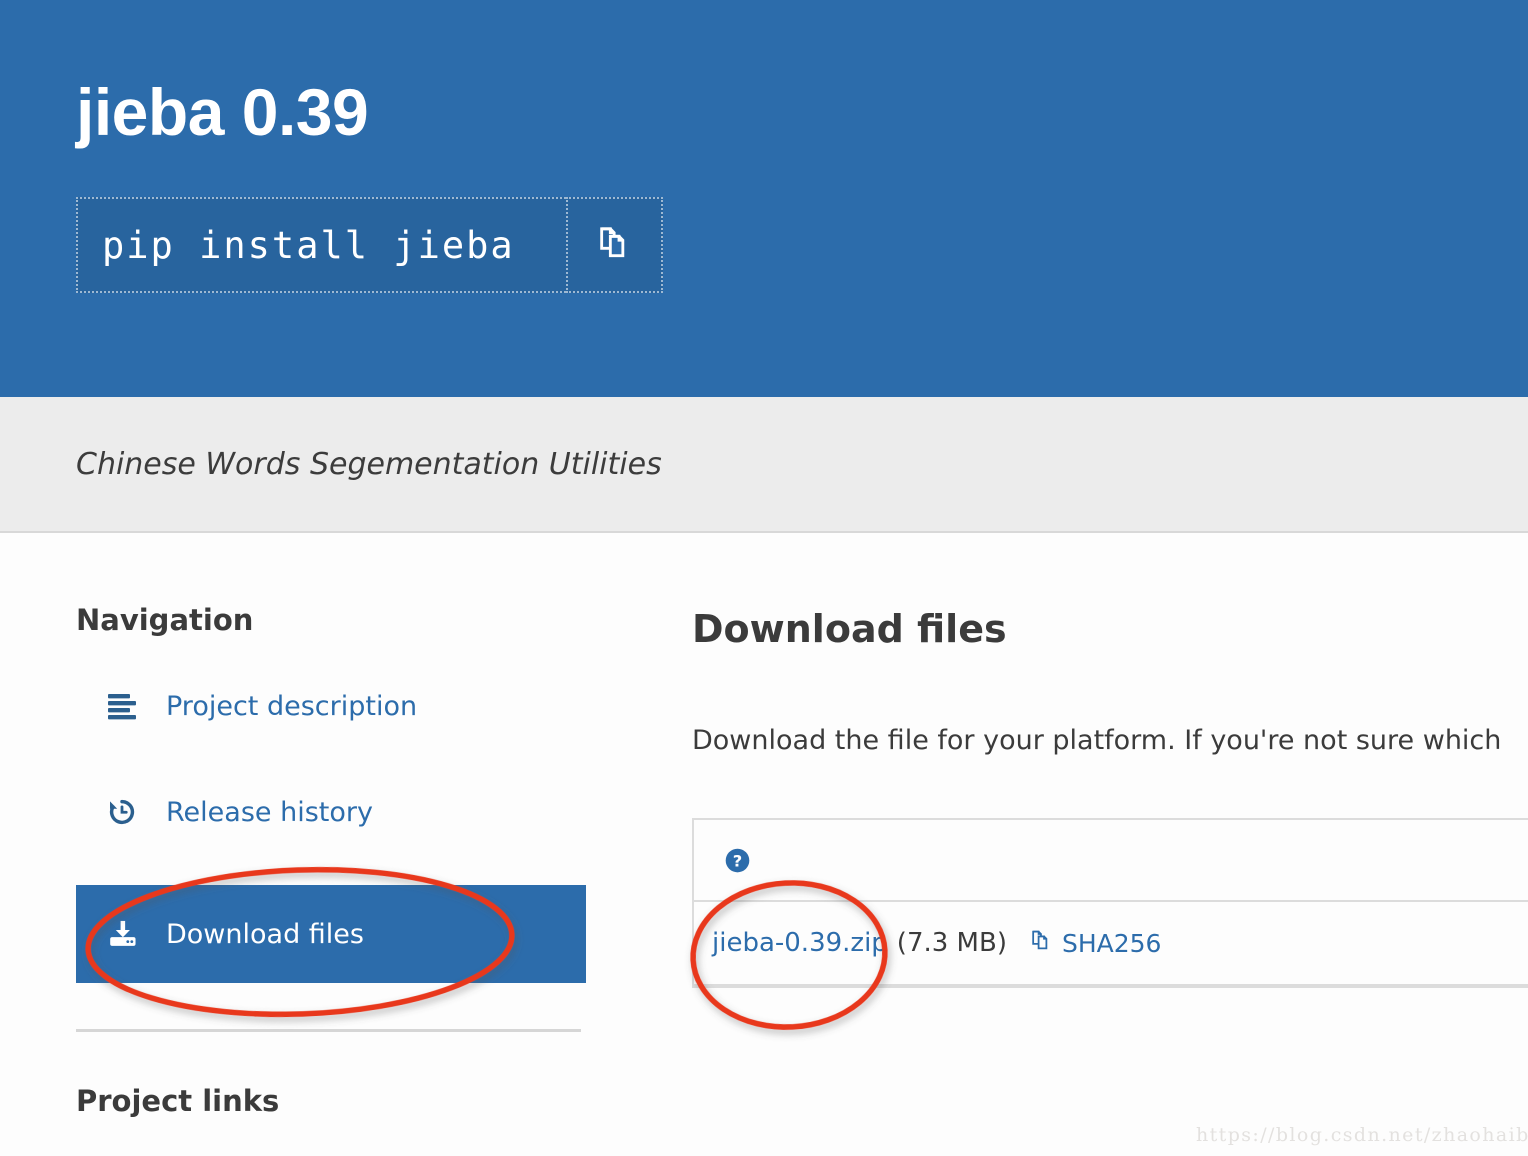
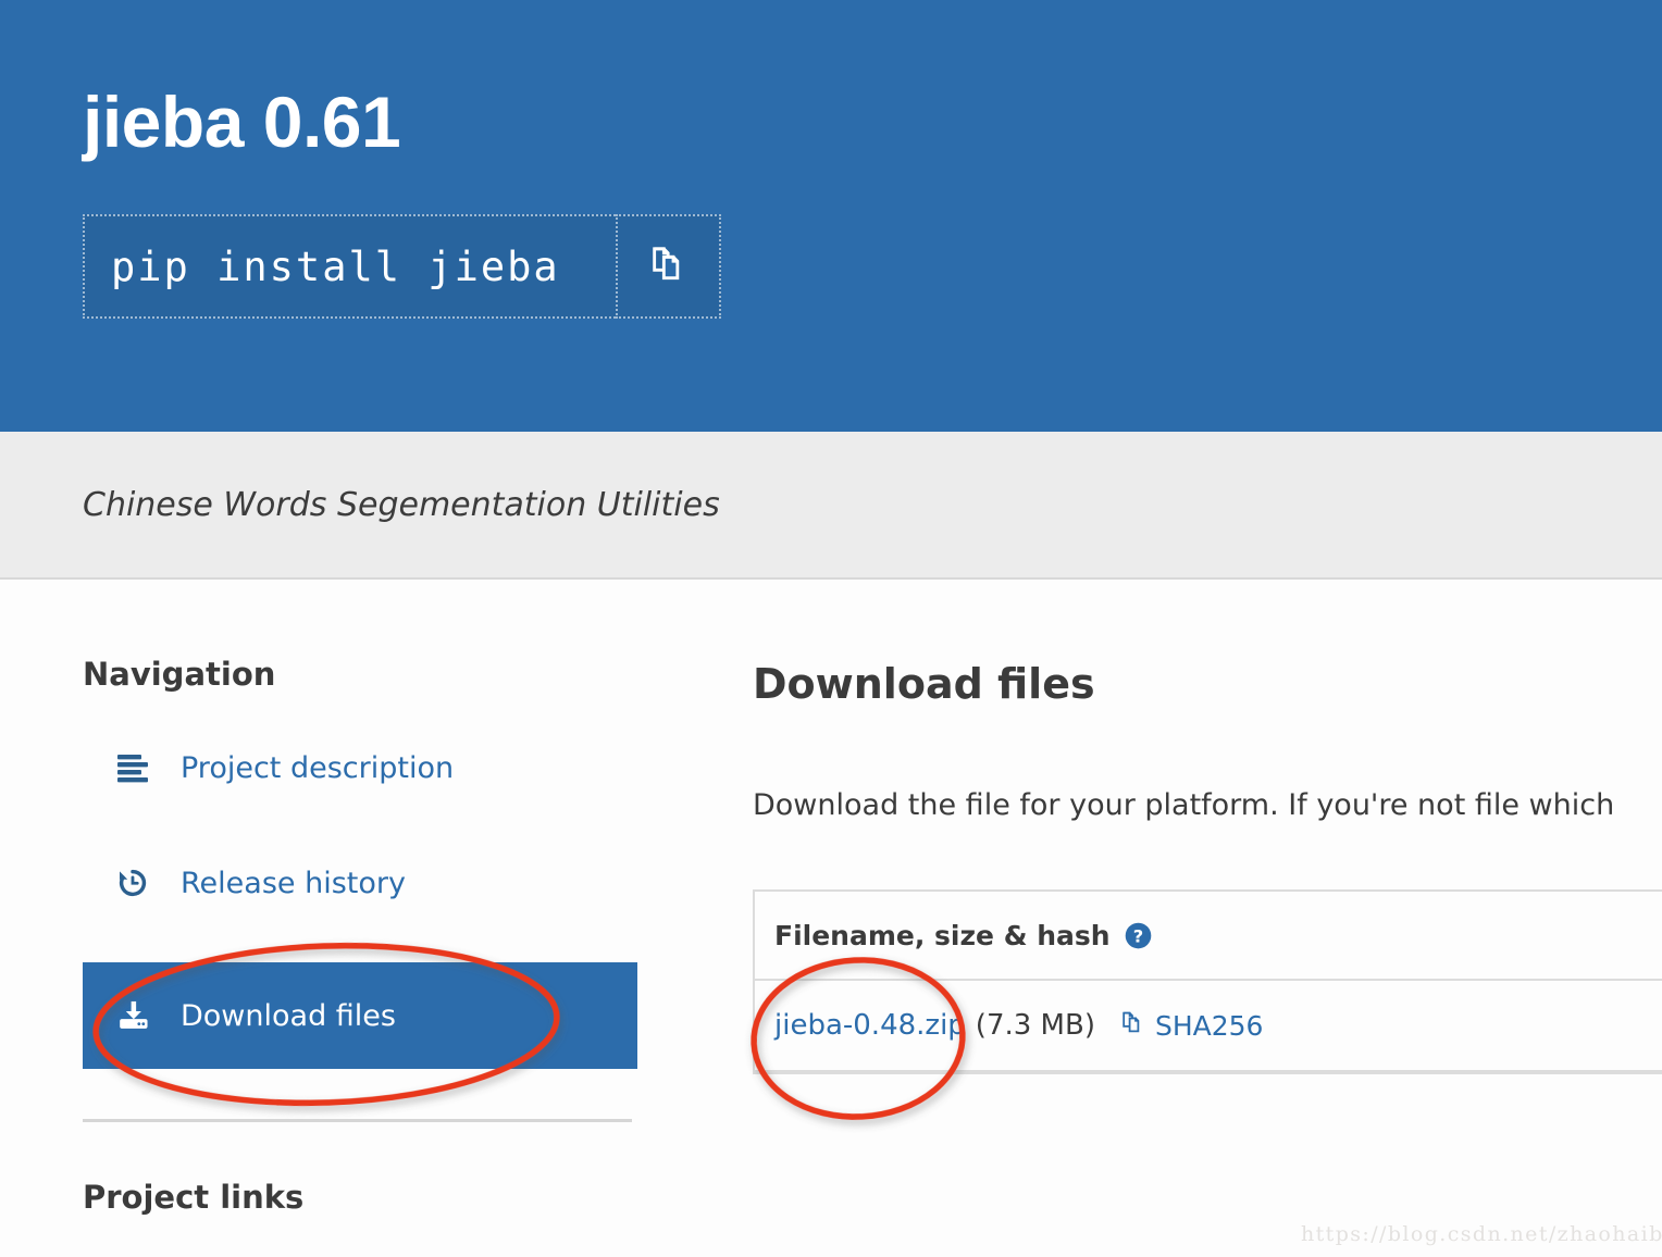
- jieba 0.39
+ jieba 0.61
  pip install jieba
  Chinese Words Segementation Utilities
  Navigation
  Project description
  Release history
  Download files
  Project links
  Download files
- Download the file for your platform. If you're not sure which
+ Download the file for your platform. If you're not file which
+ Filename, size & hash
  ?
- jieba-0.39.zip
+ jieba-0.48.zip
  (7.3 MB)
  SHA256
  https://blog.csdn.net/zhaohaib
